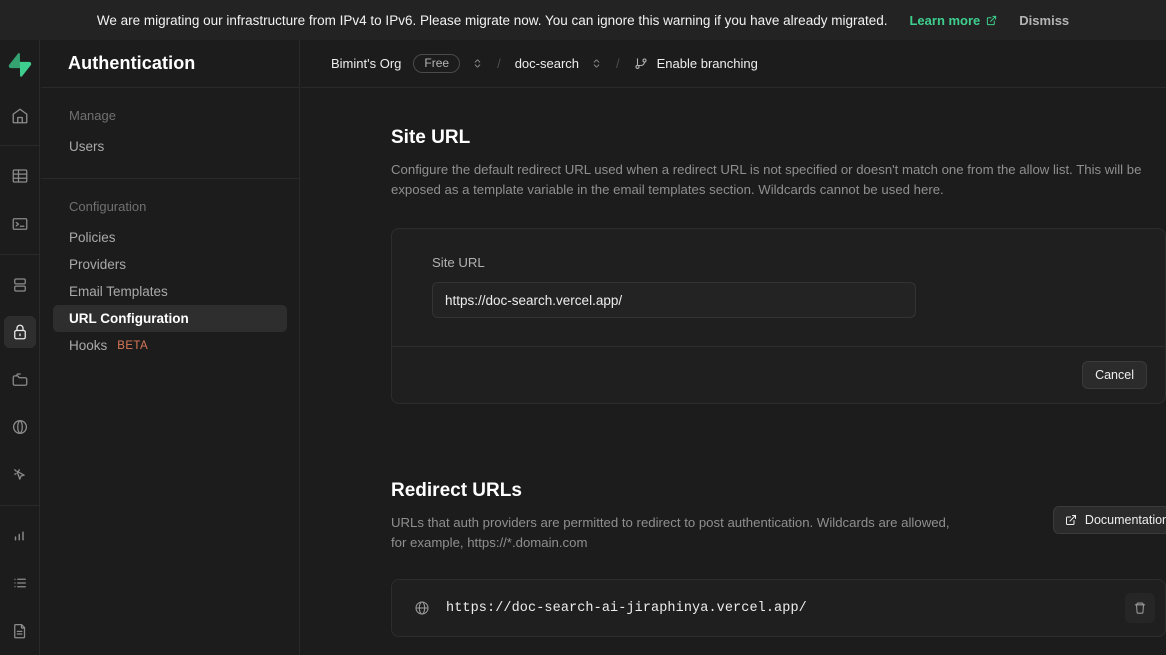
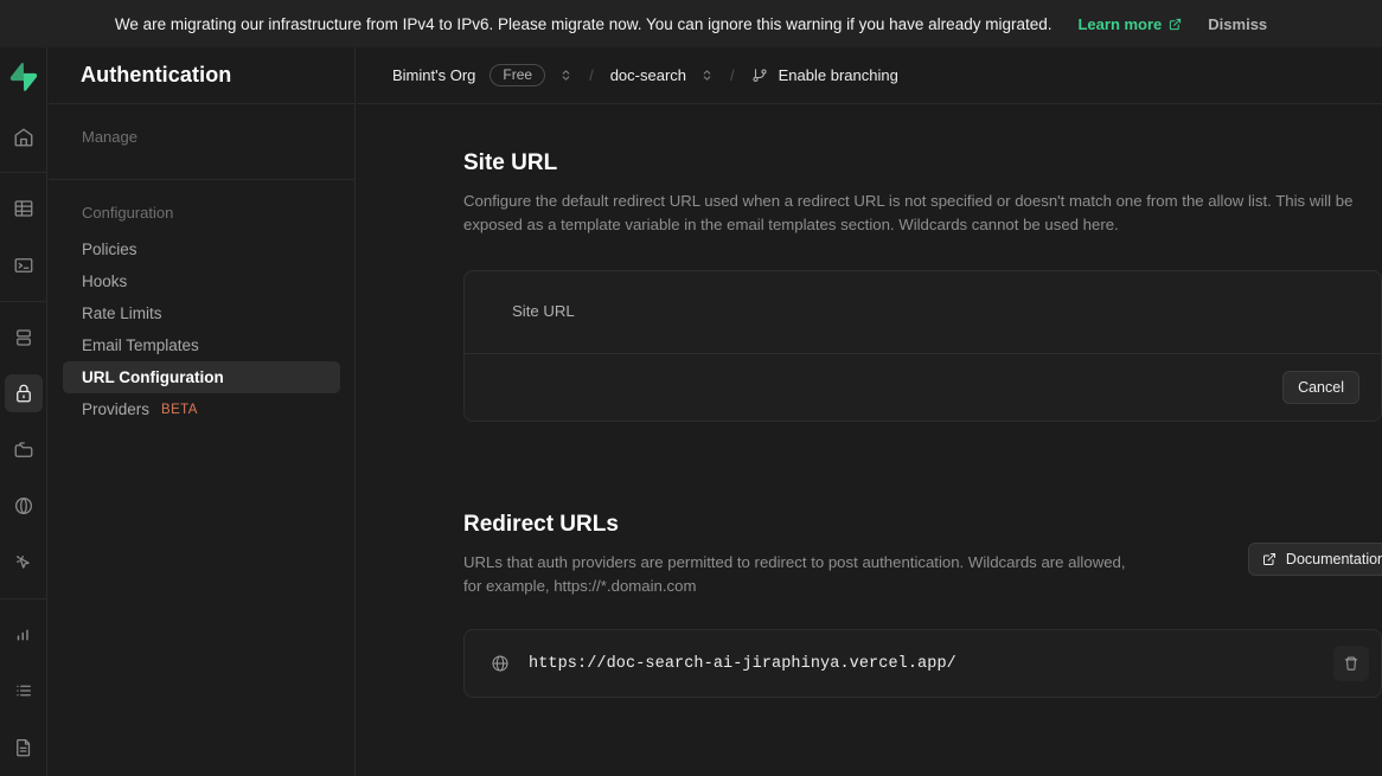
  We are migrating our infrastructure from IPv4 to IPv6. Please migrate now. You can ignore this warning if you have already migrated.
  Learn more
  Dismiss
  Authentication
  Manage
- Users
  Configuration
  Policies
- Providers
+ Hooks
+ Rate Limits
  Email Templates
  URL Configuration
- Hooks
+ Providers
  BETA
  Bimint's Org
  Free
  /
  doc-search
  /
  Enable branching
  Site URL
  Configure the default redirect URL used when a redirect URL is not specified or doesn't match one from the allow list. This will be exposed as a template variable in the email templates section. Wildcards cannot be used here.
  Site URL
- https://doc-search.vercel.app/
  Cancel
  Redirect URLs
  URLs that auth providers are permitted to redirect to post authentication. Wildcards are allowed, for example, https://*.domain.com
  Documentatio
  https://doc-search-ai-jiraphinya.vercel.app/
